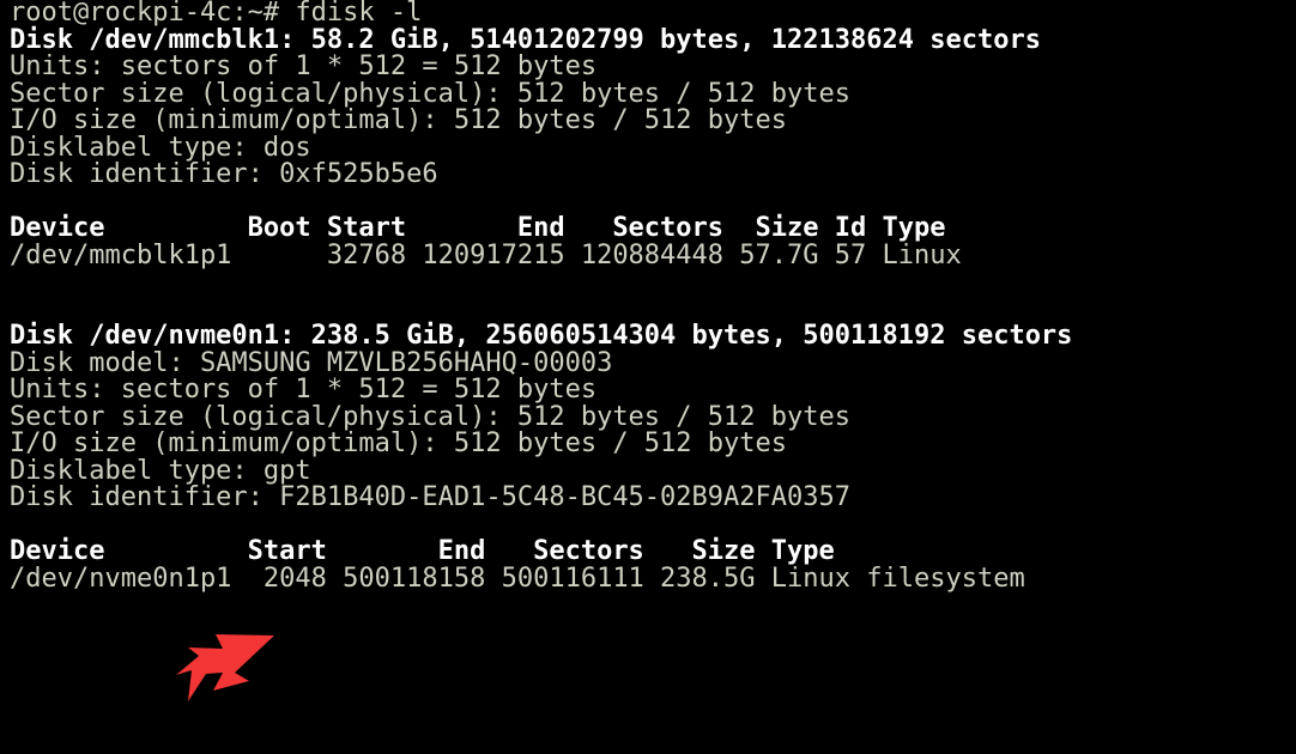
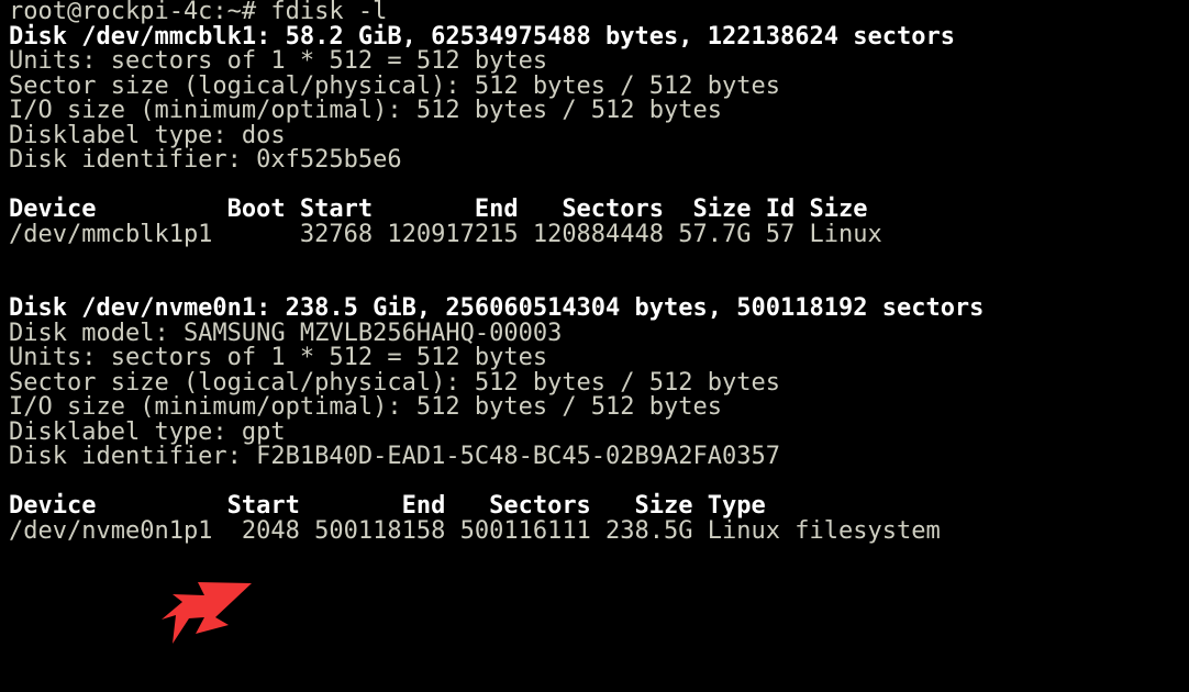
  root@rockpi-4c:~# fdisk -l
- Disk /dev/mmcblk1: 58.2 GiB, 51401202799 bytes, 122138624 sectors
+ Disk /dev/mmcblk1: 58.2 GiB, 62534975488 bytes, 122138624 sectors
  Units: sectors of 1 * 512 = 512 bytes
  Sector size (logical/physical): 512 bytes / 512 bytes
  I/O size (minimum/optimal): 512 bytes / 512 bytes
  Disklabel type: dos
  Disk identifier: 0xf525b5e6
- Device Boot Start End Sectors Size Id Type
+ Device Boot Start End Sectors Size Id Size
  /dev/mmcblk1p1 32768 120917215 120884448 57.7G 57 Linux
  Disk /dev/nvme0n1: 238.5 GiB, 256060514304 bytes, 500118192 sectors
  Disk model: SAMSUNG MZVLB256HAHQ-00003
  Units: sectors of 1 * 512 = 512 bytes
  Sector size (logical/physical): 512 bytes / 512 bytes
  I/O size (minimum/optimal): 512 bytes / 512 bytes
  Disklabel type: gpt
  Disk identifier: F2B1B40D-EAD1-5C48-BC45-02B9A2FA0357
  Device Start End Sectors Size Type
  /dev/nvme0n1p1 2048 500118158 500116111 238.5G Linux filesystem
